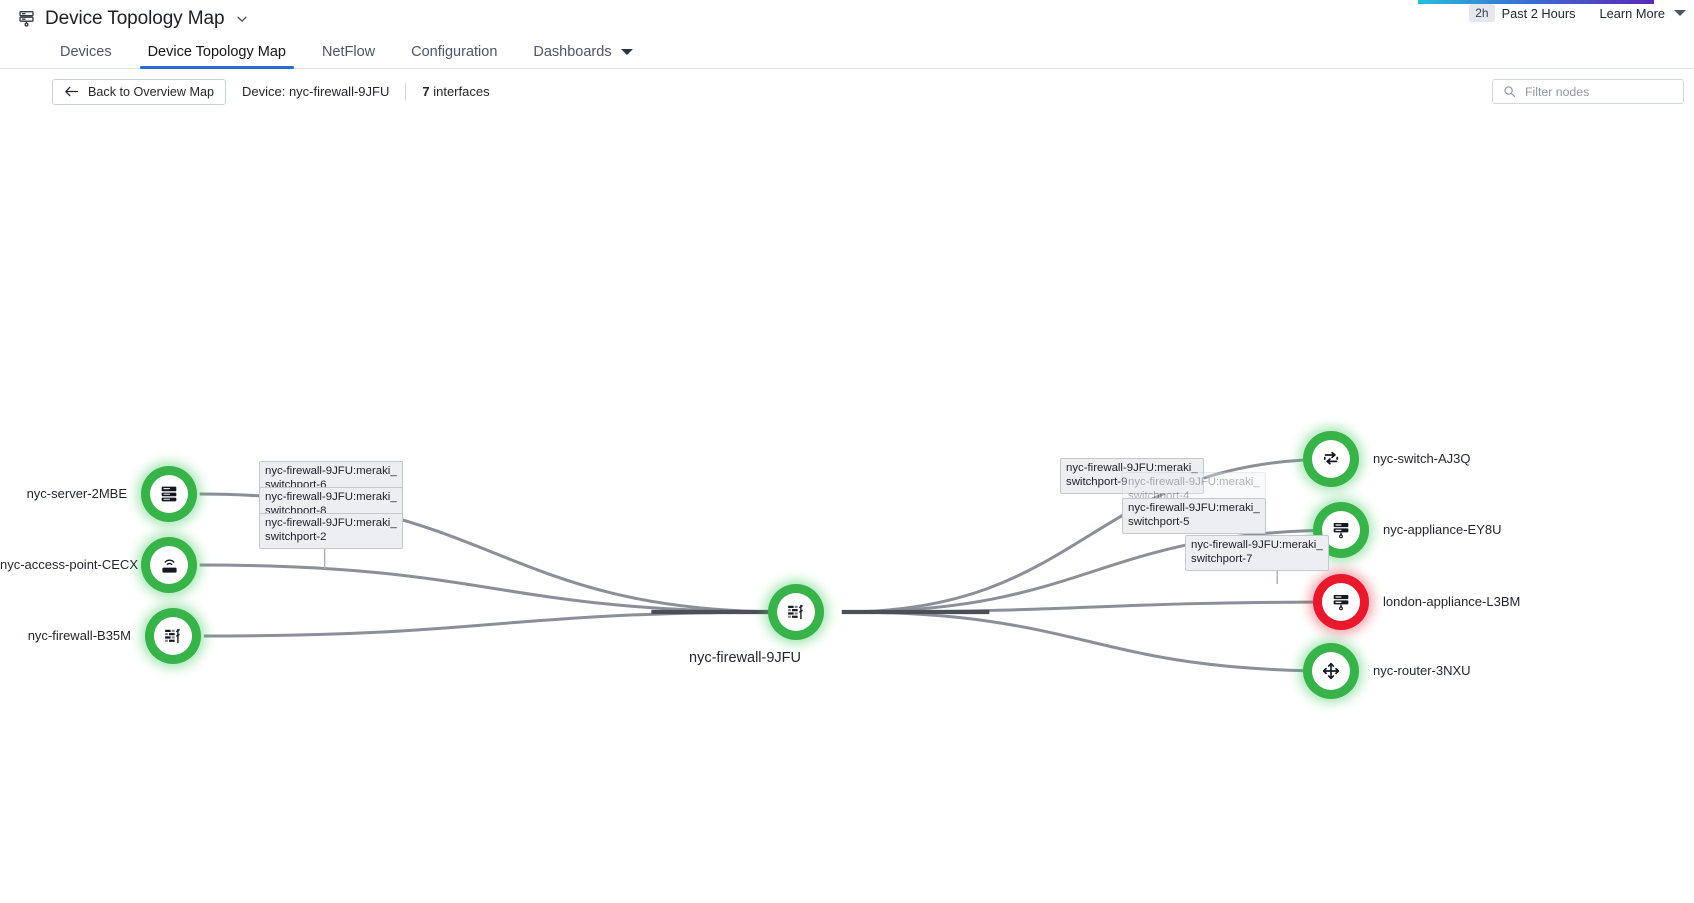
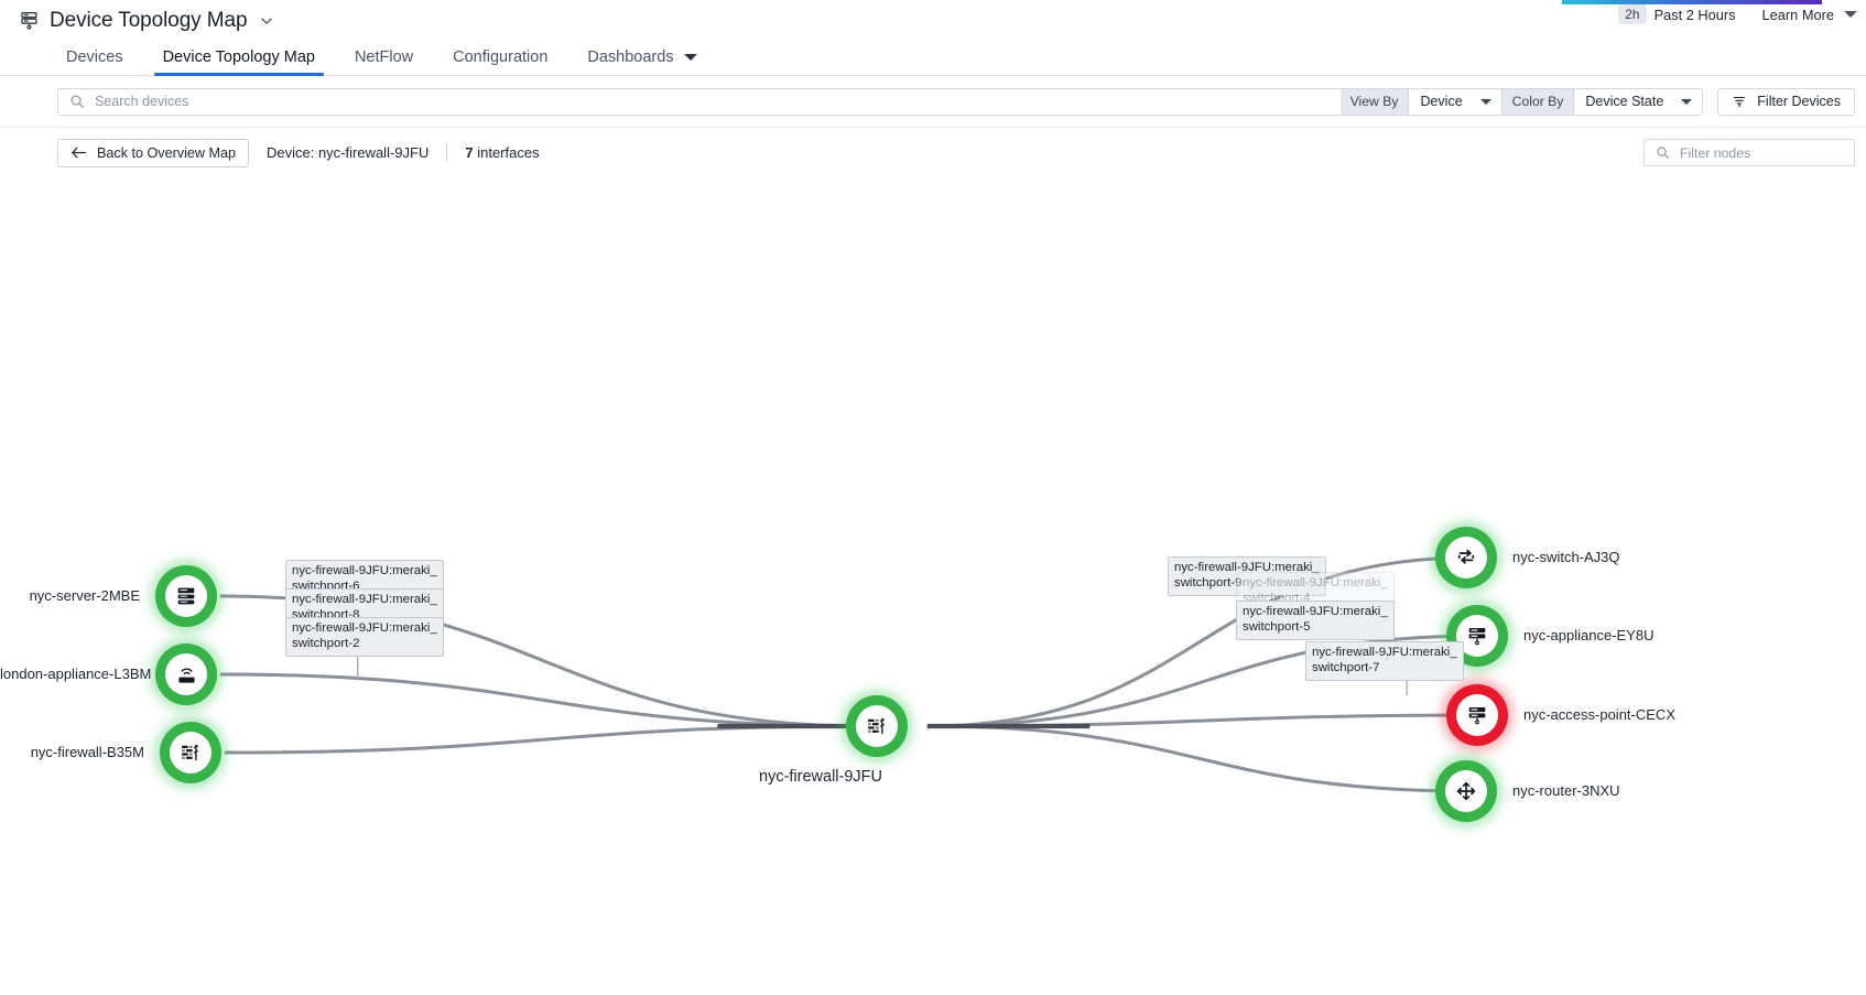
  Device Topology Map
  2h
  Past 2 Hours
  Learn More
  Devices
  Device Topology Map
  NetFlow
  Configuration
  Dashboards
+ Search devices
+ View By
+ Device
+ Color By
+ Device State
+ Filter Devices
  Back to Overview Map
  Device: nyc-firewall-9JFU
  7 interfaces
  Filter nodes
  nyc-server-2MBE
- nyc-access-point-CECX
+ london-appliance-L3BM
  nyc-firewall-B35M
  nyc-switch-AJ3Q
  nyc-appliance-EY8U
- london-appliance-L3BM
+ nyc-access-point-CECX
  nyc-router-3NXU
  nyc-firewall-9JFU
  nyc-firewall-9JFU:meraki_
  switchport-6
  nyc-firewall-9JFU:meraki_
  switchport-8
  nyc-firewall-9JFU:meraki_
  switchport-2
  nyc-firewall-9JFU:meraki_
  switchport-9
  nyc-firewall-9JFU:meraki_
  switchport-4
  nyc-firewall-9JFU:meraki_
  switchport-5
  nyc-firewall-9JFU:meraki_
  switchport-7
